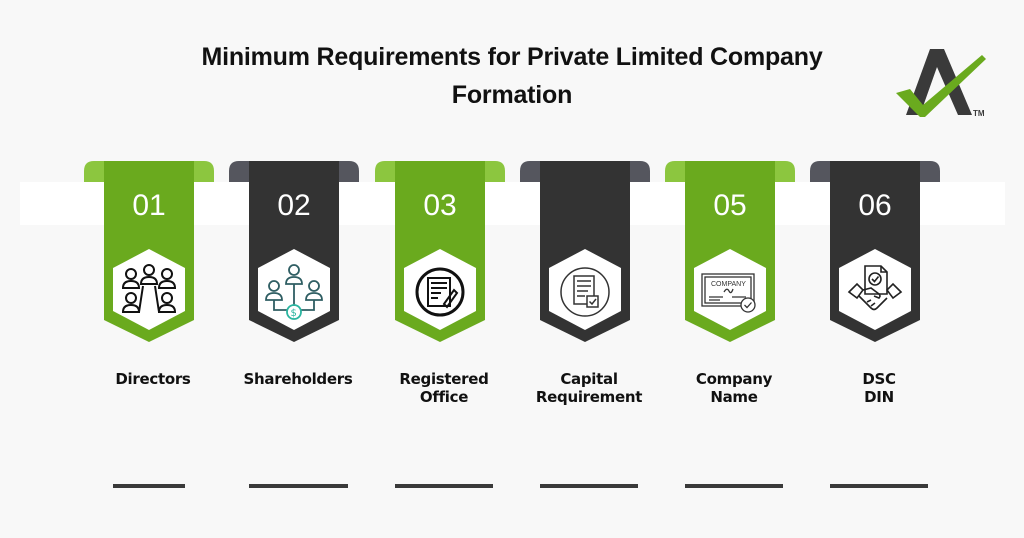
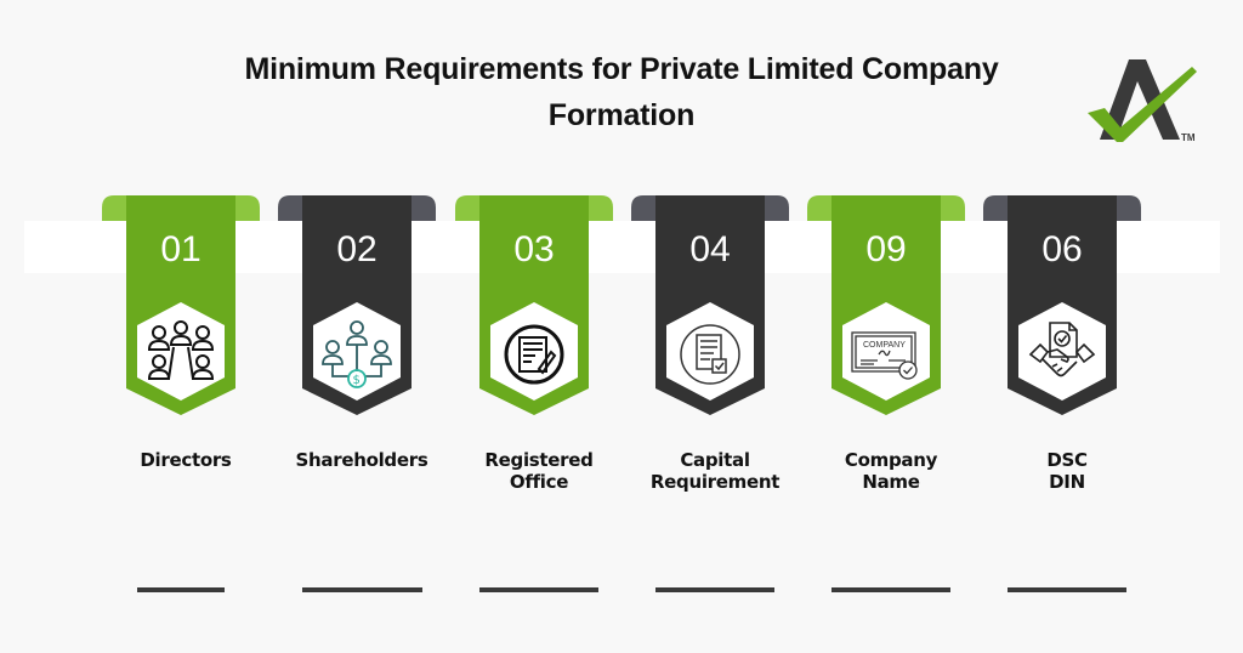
  Minimum Requirements for Private Limited Company
  Formation
  TM
  01
  Directors
  02
  $
  Shareholders
  03
  Registered
  Office
+ 04
  Capital
  Requirement
- 05
+ 09
  Company
  Name
  06
  DSC
  DIN
